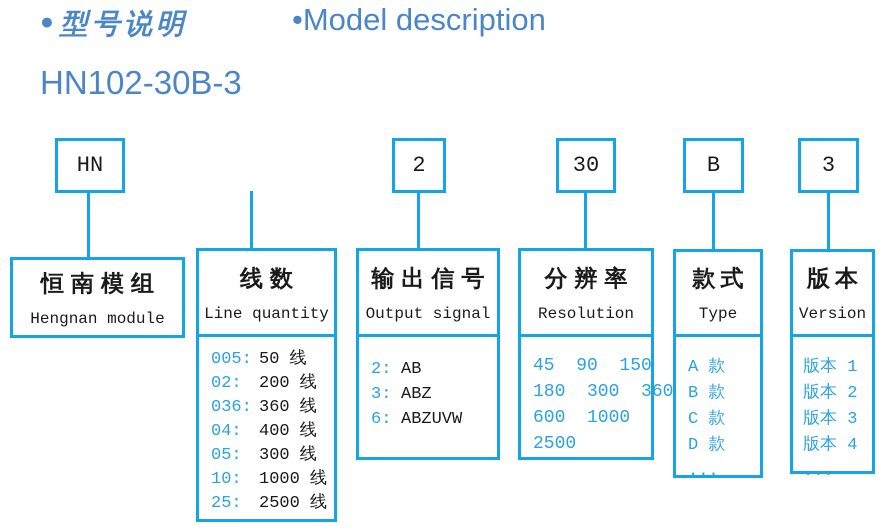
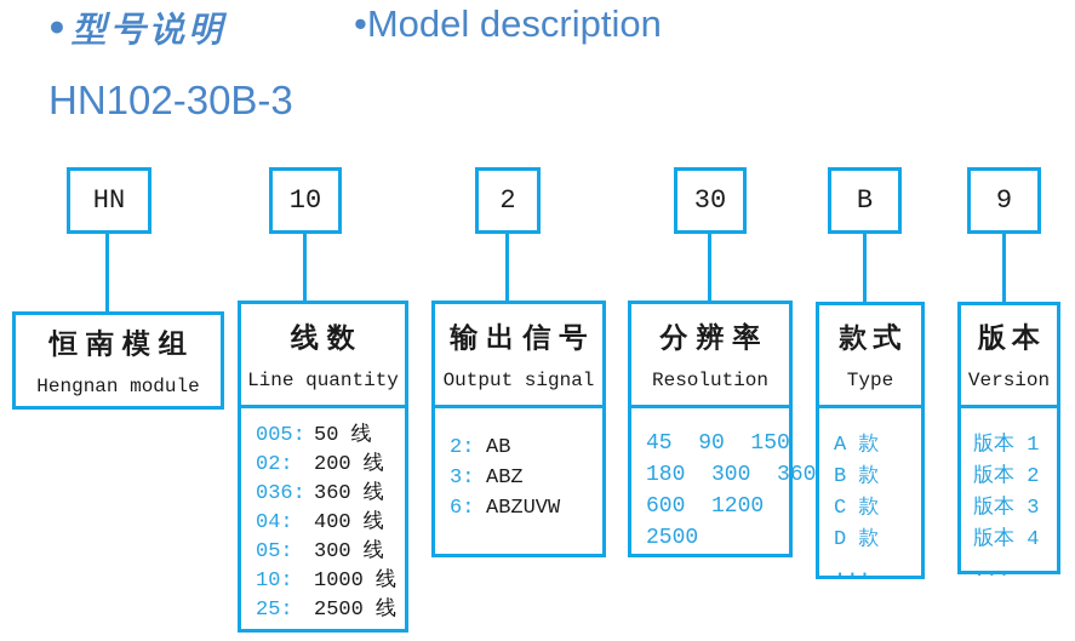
  •型号说明
  •Model description
  HN102-30B-3
  HN
+ 10
  2
  30
  B
- 3
+ 9
  恒南模组
  Hengnan module
  线数
  Line quantity
  005:
  50 线
  02:
  200 线
  036:
  360 线
  04:
  400 线
  05:
  300 线
  10:
  1000 线
  25:
  2500 线
  输出信号
  Output signal
  2:
  AB
  3:
  ABZ
  6:
  ABZUVW
  分辨率
  Resolution
  45 90 150
  180 300 360
- 600 1000
+ 600 1200
  2500
  款式
  Type
  A 款
  B 款
  C 款
  D 款
  ...
  版本
  Version
  版本 1
  版本 2
  版本 3
  版本 4
  ...
